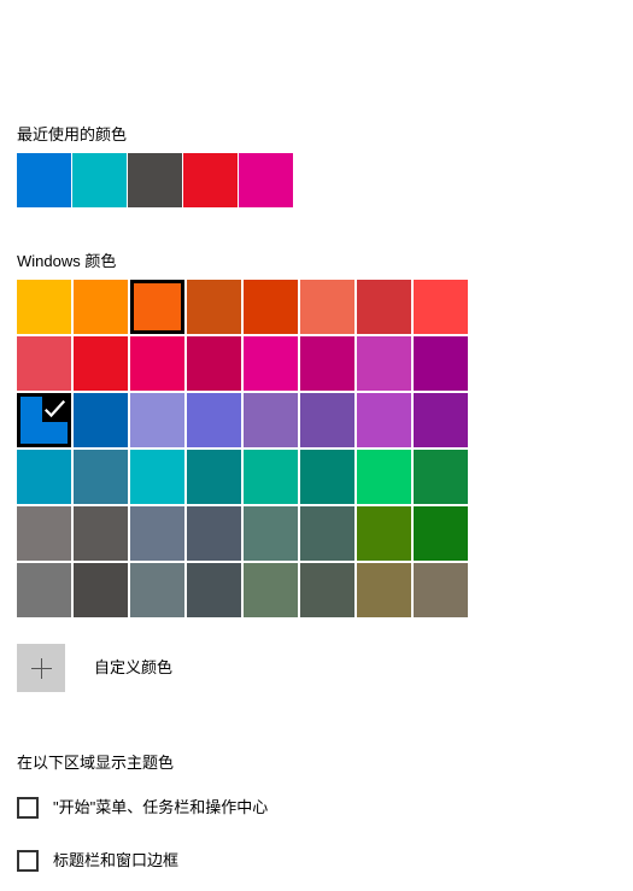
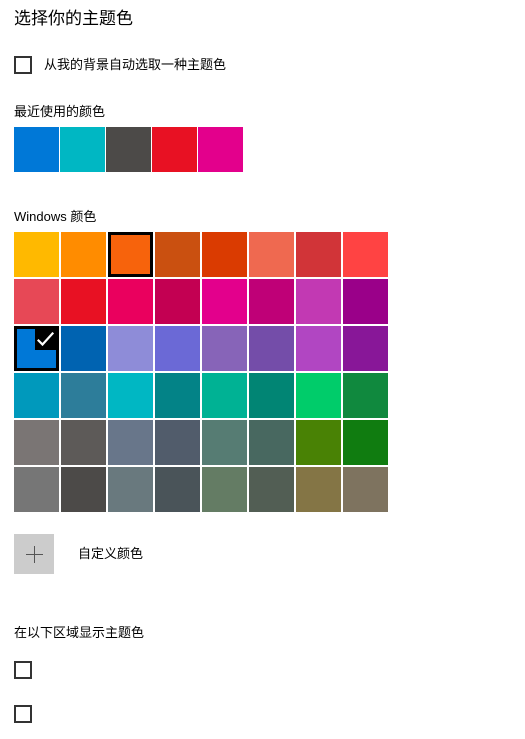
+ 选择你的主题色
+ 从我的背景自动选取一种主题色
  最近使用的颜色
  Windows 颜色
  自定义颜色
  在以下区域显示主题色
- "开始"菜单、任务栏和操作中心
- 标题栏和窗口边框
